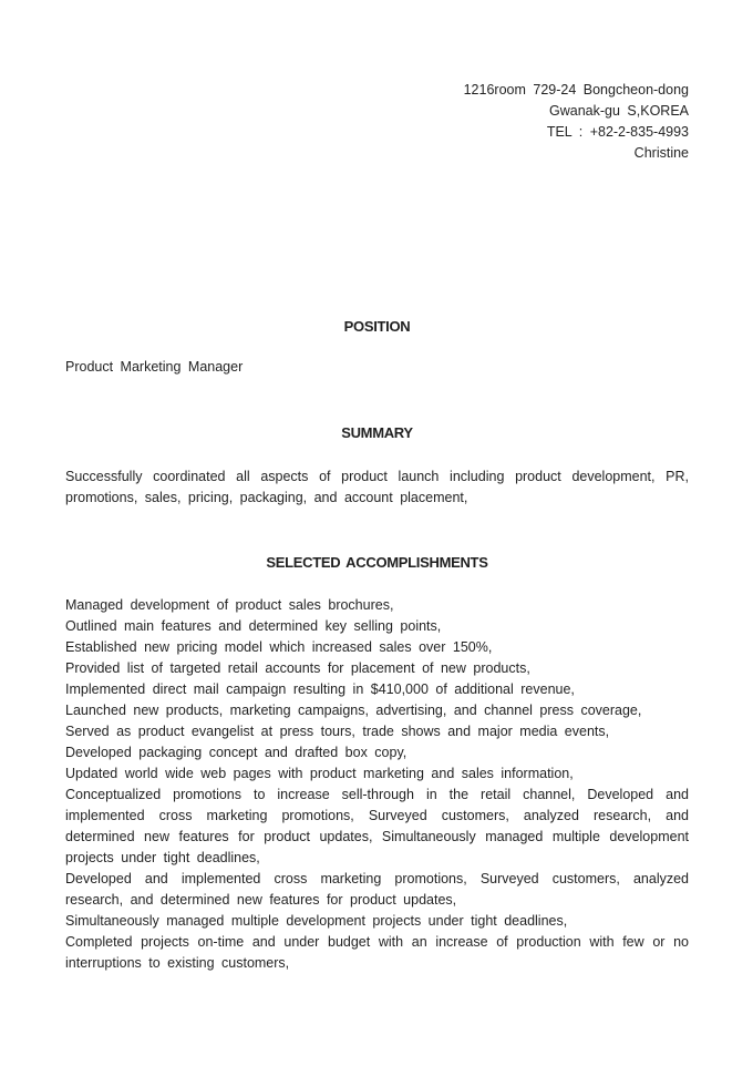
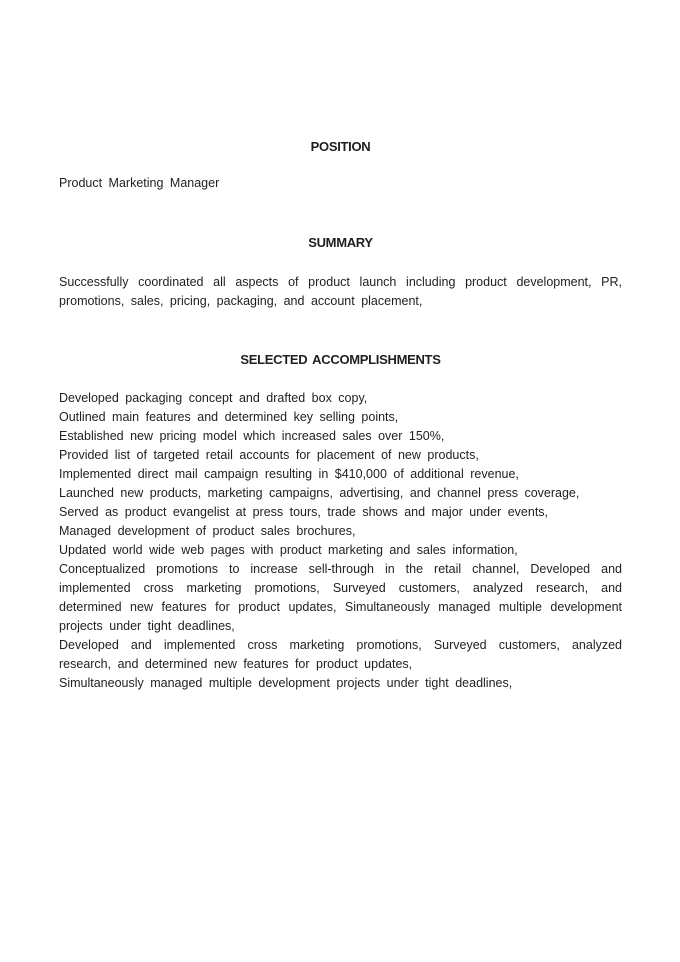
- 1216room 729-24 Bongcheon-dong
- Gwanak-gu S,KOREA
- TEL : +82-2-835-4993
- Christine
  POSITION
  Product Marketing Manager
  SUMMARY
  Successfully coordinated all aspects of product launch including product development, PR, promotions, sales, pricing, packaging, and account placement,
  SELECTED ACCOMPLISHMENTS
- Managed development of product sales brochures,
+ Developed packaging concept and drafted box copy,
  Outlined main features and determined key selling points,
  Established new pricing model which increased sales over 150%,
  Provided list of targeted retail accounts for placement of new products,
  Implemented direct mail campaign resulting in $410,000 of additional revenue,
  Launched new products, marketing campaigns, advertising, and channel press coverage,
- Served as product evangelist at press tours, trade shows and major media events,
+ Served as product evangelist at press tours, trade shows and major under events,
- Developed packaging concept and drafted box copy,
+ Managed development of product sales brochures,
  Updated world wide web pages with product marketing and sales information,
  Conceptualized promotions to increase sell-through in the retail channel, Developed and implemented cross marketing promotions, Surveyed customers, analyzed research, and determined new features for product updates, Simultaneously managed multiple development projects under tight deadlines,
  Developed and implemented cross marketing promotions, Surveyed customers, analyzed research, and determined new features for product updates,
  Simultaneously managed multiple development projects under tight deadlines,
- Completed projects on-time and under budget with an increase of production with few or no interruptions to existing customers,
